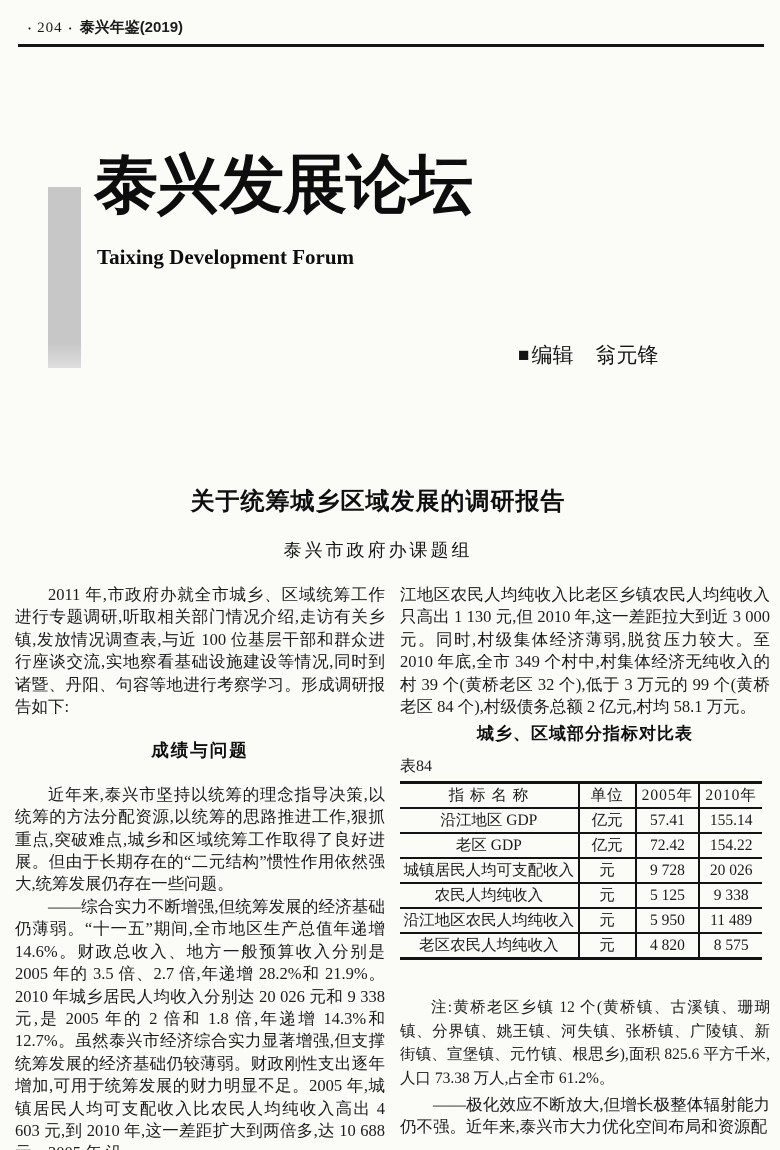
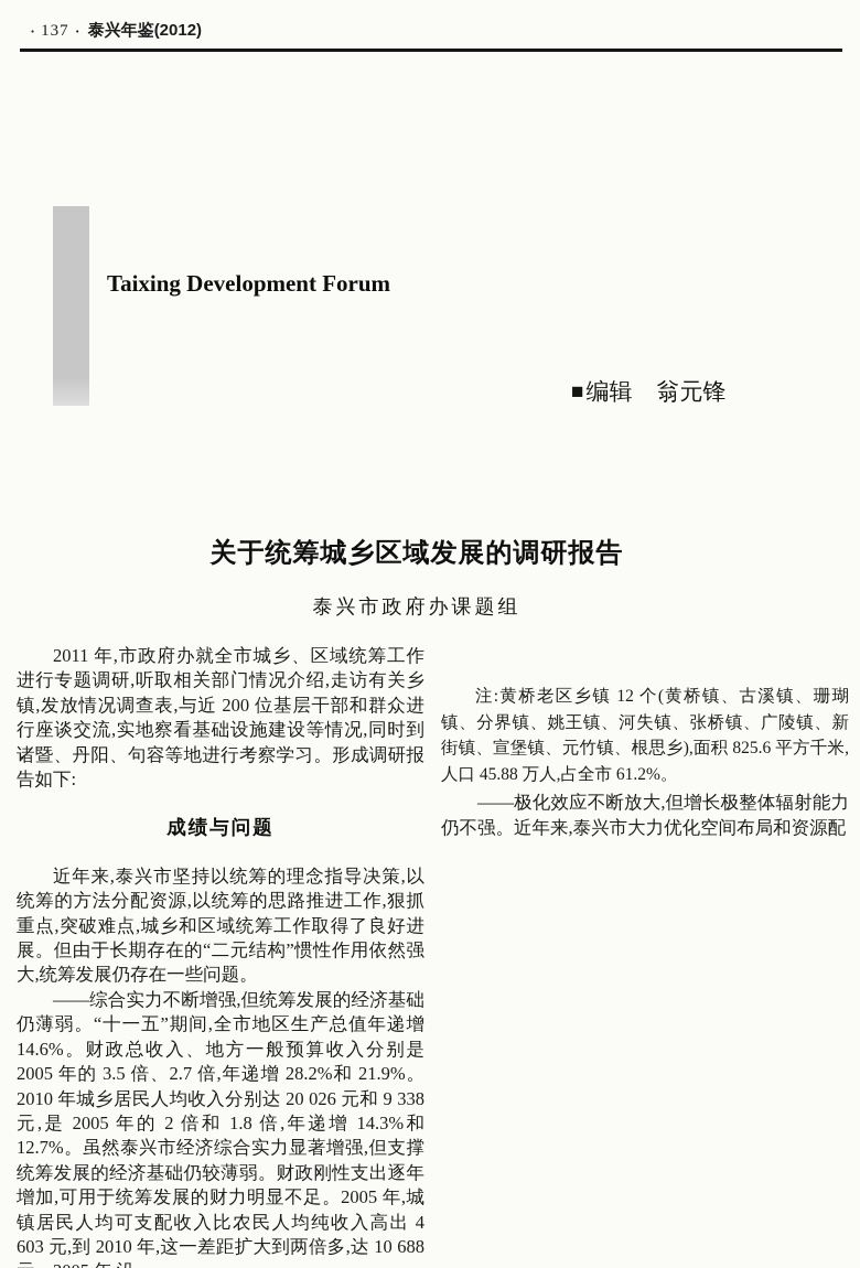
  ·
- 204
+ 137
  ·
- 泰兴年鉴(2019)
+ 泰兴年鉴(2012)
- 泰兴发展论坛
  Taixing Development Forum
  ■
  编辑
  翁元锋
  关于统筹城乡区域发展的调研报告
  泰兴市政府办课题组
- 2011 年,市政府办就全市城乡、区域统筹工作进行专题调研,听取相关部门情况介绍,走访有关乡镇,发放情况调查表,与近 100 位基层干部和群众进行座谈交流,实地察看基础设施建设等情况,同时到诸暨、丹阳、句容等地进行考察学习。形成调研报告如下:
+ 2011 年,市政府办就全市城乡、区域统筹工作进行专题调研,听取相关部门情况介绍,走访有关乡镇,发放情况调查表,与近 200 位基层干部和群众进行座谈交流,实地察看基础设施建设等情况,同时到诸暨、丹阳、句容等地进行考察学习。形成调研报告如下:
  成绩与问题
  近年来,泰兴市坚持以统筹的理念指导决策,以统筹的方法分配资源,以统筹的思路推进工作,狠抓重点,突破难点,城乡和区域统筹工作取得了良好进展。但由于长期存在的“二元结构”惯性作用依然强大,统筹发展仍存在一些问题。
  ——综合实力不断增强,但统筹发展的经济基础仍薄弱。“十一五”期间,全市地区生产总值年递增 14.6%。财政总收入、地方一般预算收入分别是 2005 年的 3.5 倍、2.7 倍,年递增 28.2%和 21.9%。2010 年城乡居民人均收入分别达 20 026 元和 9 338 元,是 2005 年的 2 倍和 1.8 倍,年递增 14.3%和 12.7%。虽然泰兴市经济综合实力显著增强,但支撑统筹发展的经济基础仍较薄弱。财政刚性支出逐年增加,可用于统筹发展的财力明显不足。2005 年,城镇居民人均可支配收入比农民人均纯收入高出 4 603 元,到 2010 年,这一差距扩大到两倍多,达 10 688
- 江地区农民人均纯收入比老区乡镇农民人均纯收入只高出 1 130 元,但 2010 年,这一差距拉大到近 3 000 元。同时,村级集体经济薄弱,脱贫压力较大。至 2010 年底,全市 349 个村中,村集体经济无纯收入的村 39 个(黄桥老区 32 个),低于 3 万元的 99 个(黄桥老区 84 个),村级债务总额 2 亿元,村均 58.1 万元。
- 城乡、区域部分指标对比表
- 表84
- 指 标 名 称	单位	2005年	2010年
- 沿江地区 GDP	亿元	57.41	155.14
- 老区 GDP	亿元	72.42	154.22
- 城镇居民人均可支配收入	元	9 728	20 026
- 农民人均纯收入	元	5 125	9 338
- 沿江地区农民人均纯收入	元	5 950	11 489
- 老区农民人均纯收入	元	4 820	8 575
- 注:黄桥老区乡镇 12 个(黄桥镇、古溪镇、珊瑚镇、分界镇、姚王镇、河失镇、张桥镇、广陵镇、新街镇、宣堡镇、元竹镇、根思乡),面积 825.6 平方千米,人口 73.38 万人,占全市 61.2%。
+ 注:黄桥老区乡镇 12 个(黄桥镇、古溪镇、珊瑚镇、分界镇、姚王镇、河失镇、张桥镇、广陵镇、新街镇、宣堡镇、元竹镇、根思乡),面积 825.6 平方千米,人口 45.88 万人,占全市 61.2%。
  ——极化效应不断放大,但增长极整体辐射能力仍不强。近年来,泰兴市大力优化空间布局和资源配
